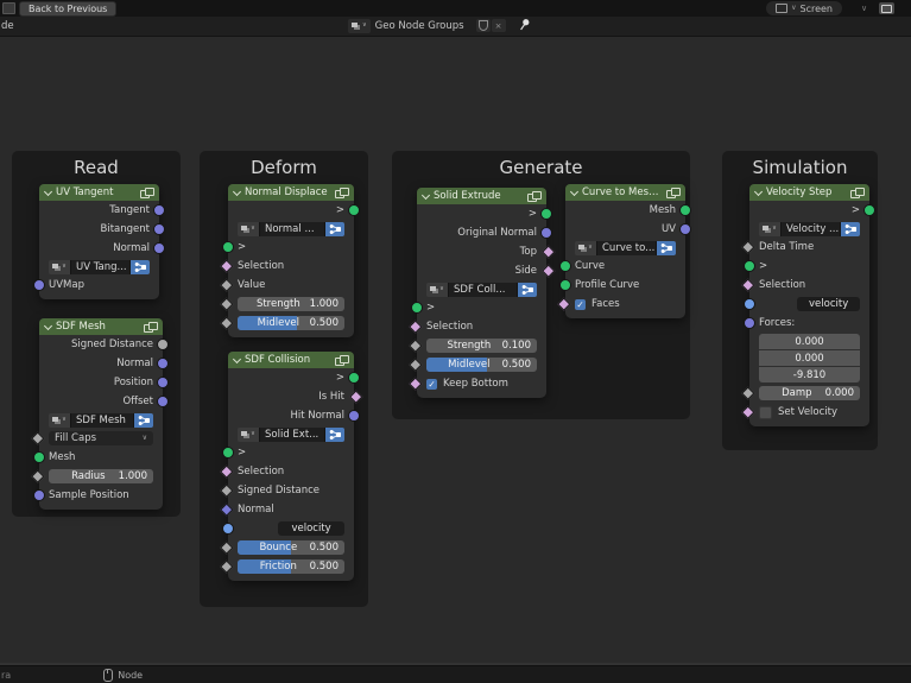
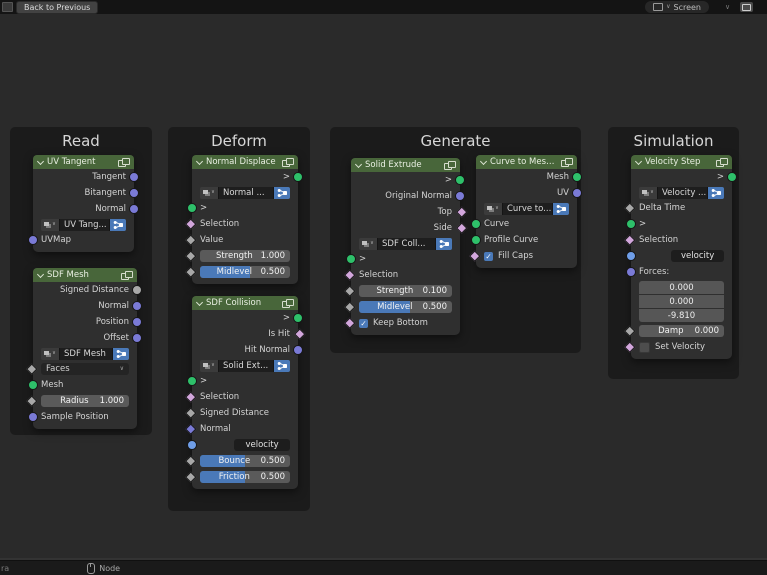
  Back to Previous
  Screen
  ∨
- de
- Geo Node Groups
- ×
  Read
  Deform
  Generate
  Simulation
  UV Tangent
  Tangent
  Bitangent
  Normal
  UV Tang...
  UVMap
  SDF Mesh
  Signed Distance
  Normal
  Position
  Offset
  SDF Mesh
- Fill Caps
+ Faces
  Mesh
  Radius
  1.000
  Sample Position
  Normal Displace
  >
  Normal ...
  >
  Selection
  Value
  Strength
  1.000
  Midlevel
  0.500
  SDF Collision
  >
  Is Hit
  Hit Normal
  Solid Ext...
  >
  Selection
  Signed Distance
  Normal
  velocity
  Bounce
  0.500
  Friction
  0.500
  Solid Extrude
  >
  Original Normal
  Top
  Side
  SDF Coll...
  >
  Selection
  Strength
  0.100
  Midlevel
  0.500
  ✓
  Keep Bottom
  Curve to Mesh
  Mesh
  UV
  Curve to...
  Curve
  Profile Curve
  ✓
- Faces
+ Fill Caps
  Velocity Step
  >
  Velocity ...
  Delta Time
  >
  Selection
  velocity
  Forces:
  0.000
  0.000
  -9.810
  Damp
  0.000
  Set Velocity
  ra
  Node
